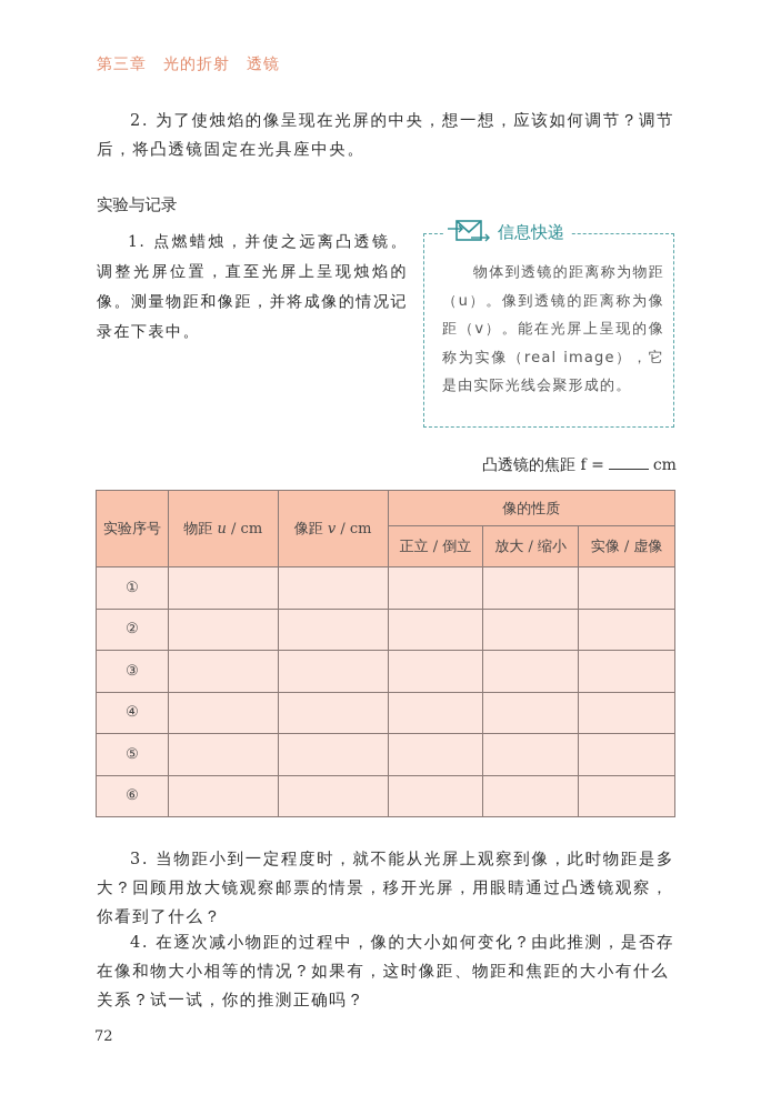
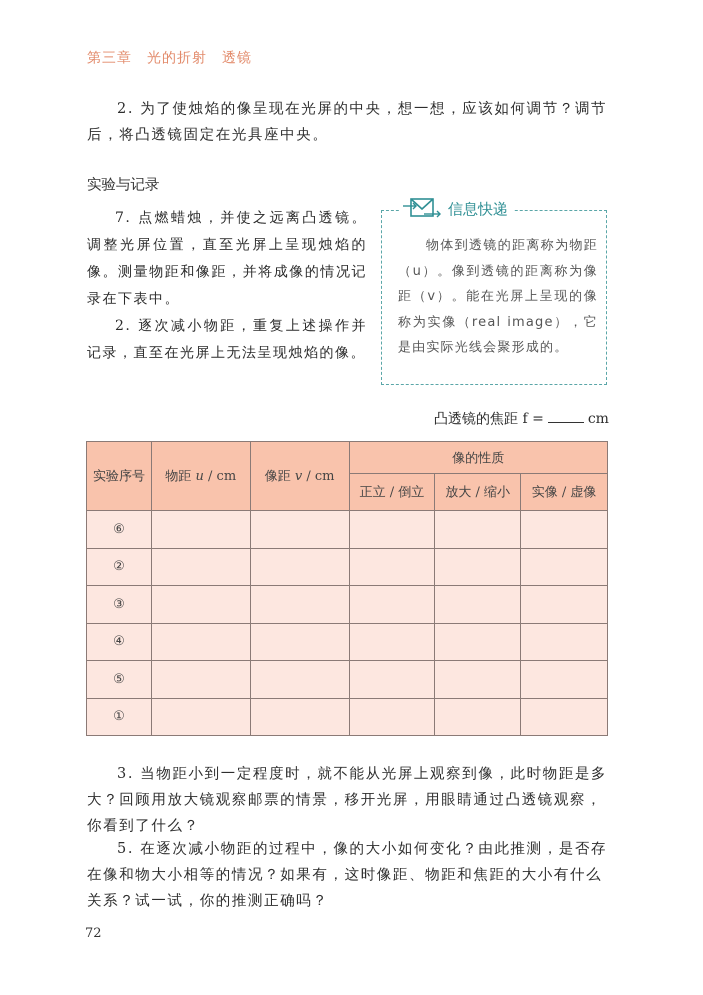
  第三章 光的折射 透镜
  2. 为了使烛焰的像呈现在光屏的中央，想一想，应该如何调节？调节后，将凸透镜固定在光具座中央。
  实验与记录
- 1. 点燃蜡烛，并使之远离凸透镜。调整光屏位置，直至光屏上呈现烛焰的像。测量物距和像距，并将成像的情况记录在下表中。
+ 7. 点燃蜡烛，并使之远离凸透镜。调整光屏位置，直至光屏上呈现烛焰的像。测量物距和像距，并将成像的情况记录在下表中。
+ 2. 逐次减小物距，重复上述操作并记录，直至在光屏上无法呈现烛焰的像。
  信息快递
  物体到透镜的距离称为物距（u）。像到透镜的距离称为像距（v）。能在光屏上呈现的像称为实像（real image），它是由实际光线会聚形成的。
  凸透镜的焦距 f = cm
  实验序号	物距 u / cm	像距 v / cm	像的性质
  正立 / 倒立	放大 / 缩小	实像 / 虚像
- ①
+ ⑥
  ②
  ③
  ④
  ⑤
- ⑥
+ ①
  3. 当物距小到一定程度时，就不能从光屏上观察到像，此时物距是多大？回顾用放大镜观察邮票的情景，移开光屏，用眼睛通过凸透镜观察，你看到了什么？
- 4. 在逐次减小物距的过程中，像的大小如何变化？由此推测，是否存在像和物大小相等的情况？如果有，这时像距、物距和焦距的大小有什么关系？试一试，你的推测正确吗？
+ 5. 在逐次减小物距的过程中，像的大小如何变化？由此推测，是否存在像和物大小相等的情况？如果有，这时像距、物距和焦距的大小有什么关系？试一试，你的推测正确吗？
  72
